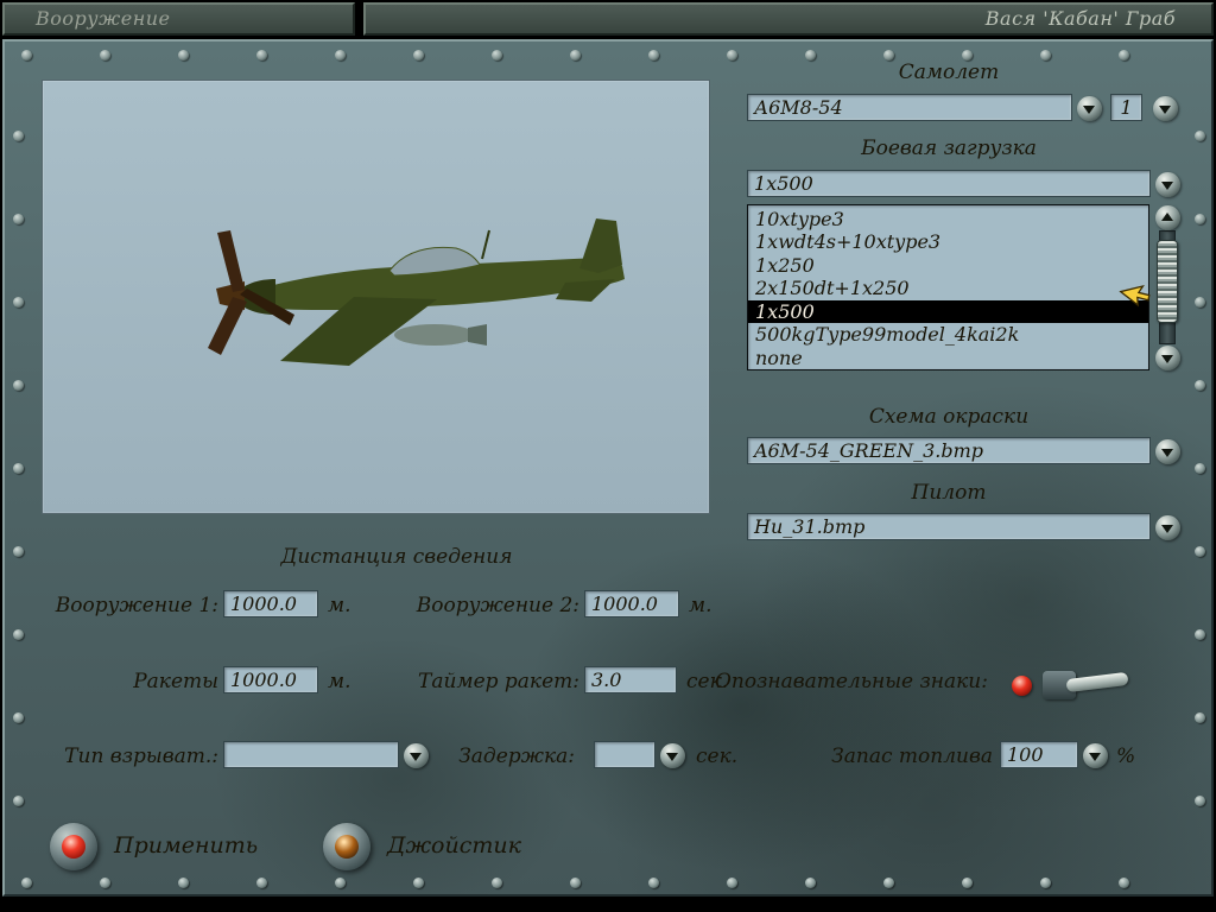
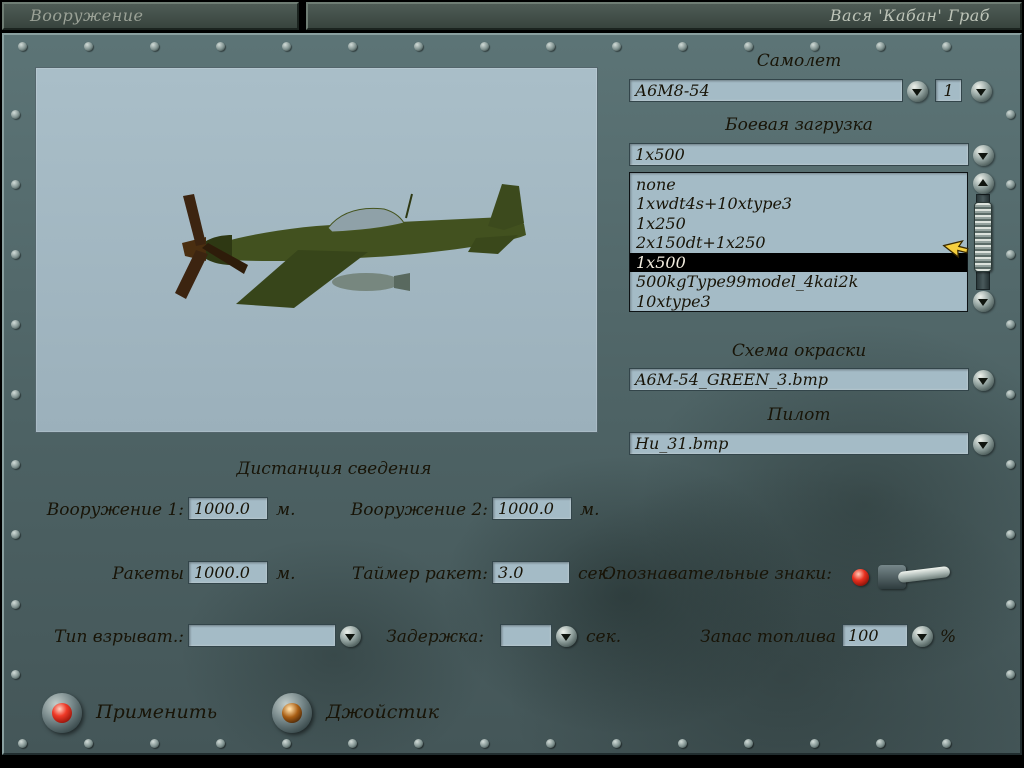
  Вооружение
  Вася 'Кабан' Граб
  Самолет
  А6М8-54
  1
  Боевая загрузка
  1x500
- 10xtype3
+ none
  1xwdt4s+10xtype3
  1x250
  2x150dt+1x250
  1x500
  500kgType99model_4kai2k
- none
+ 10xtype3
  Схема окраски
  A6M-54_GREEN_3.bmp
  Пилот
  Hu_31.bmp
  Дистанция сведения
  Вооружение 1:
  1000.0
  м.
  Вооружение 2:
  1000.0
  м.
  Ракеты
  1000.0
  м.
  Таймер ракет:
  3.0
  сек.
  Опознавательные знаки:
  Тип взрыват.:
  Задержка:
  сек.
  Запас топлива
  100
  %
  Применить
  Джойстик
